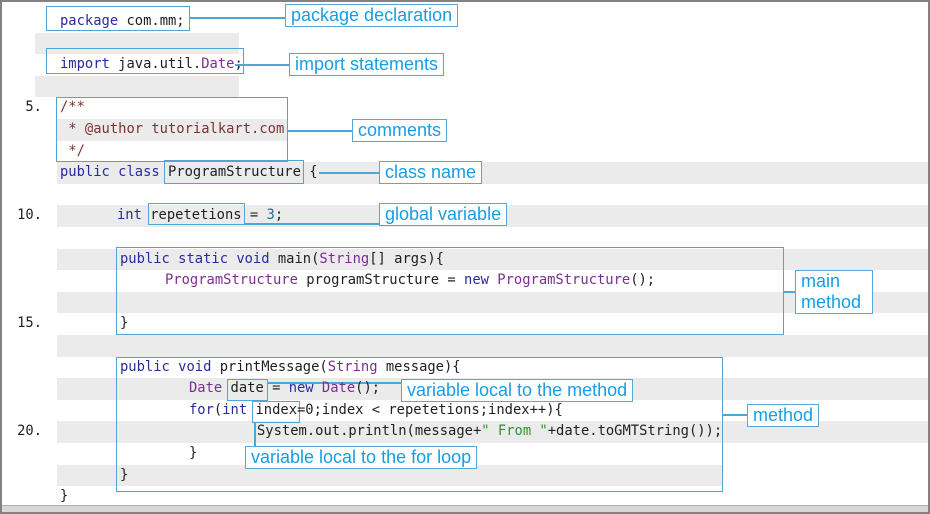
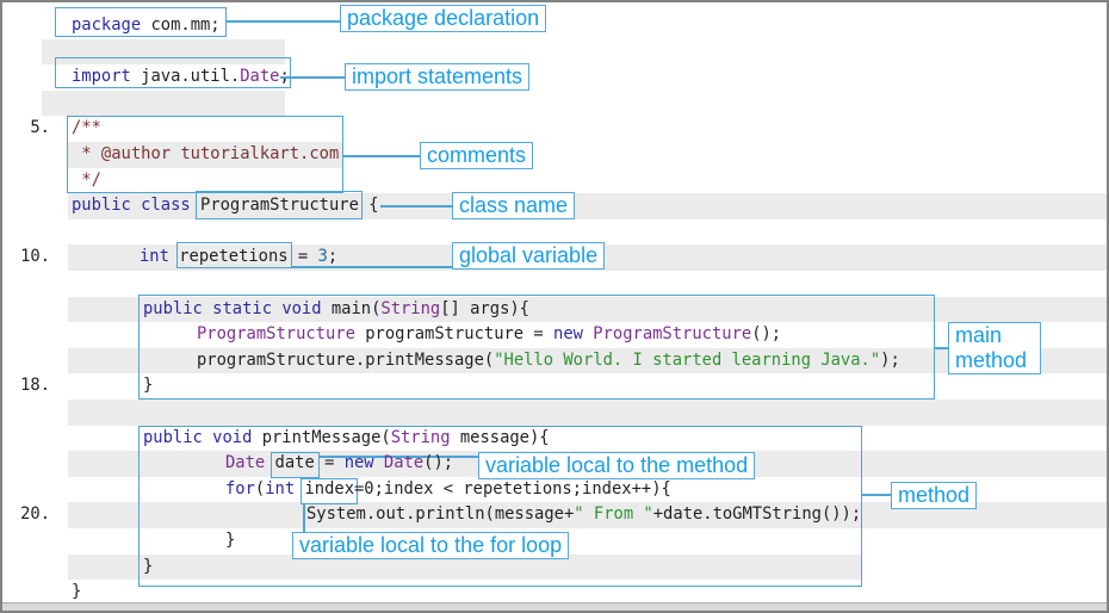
  5.
  10.
- 15.
+ 18.
  20.
  package com.mm;
  import java.util.Date;
  /**
  * @author tutorialkart.com
  */
  public class ProgramStructure {
  int repetetions = 3;
  public static void main(String[] args){
  ProgramStructure programStructure = new ProgramStructure();
+ programStructure.printMessage("Hello World. I started learning Java.");
  }
  public void printMessage(String message){
  Date date = new Date();
  for(int index=0;index < repetetions;index++){
  System.out.println(message+" From "+date.toGMTString());
  }
  }
  }
  package declaration
  import statements
  comments
  class name
  global variable
  main method
  variable local to the method
  method
  variable local to the for loop
